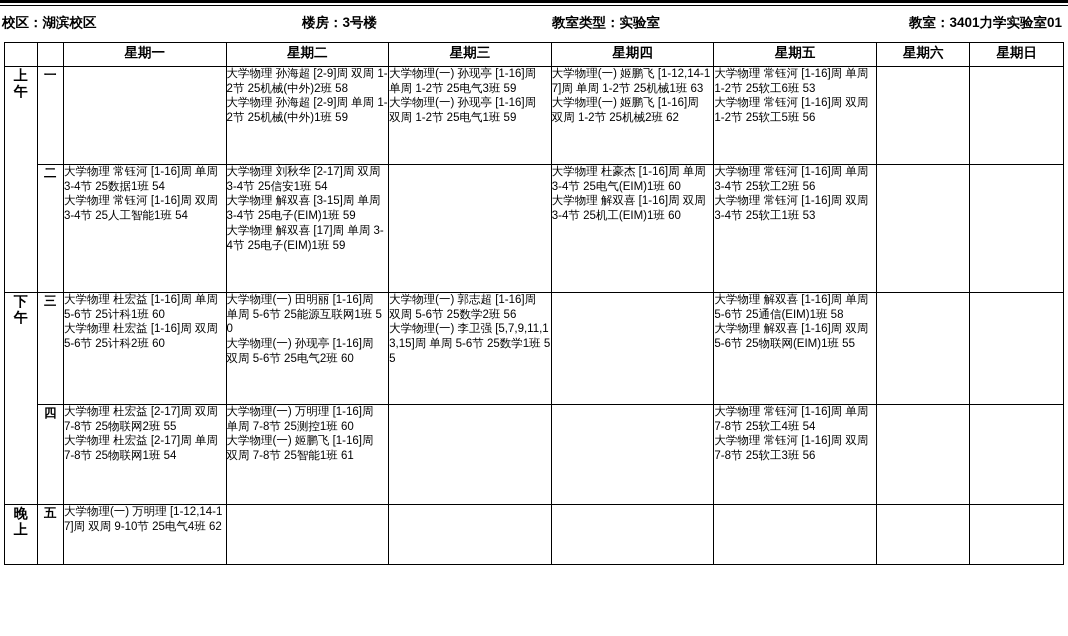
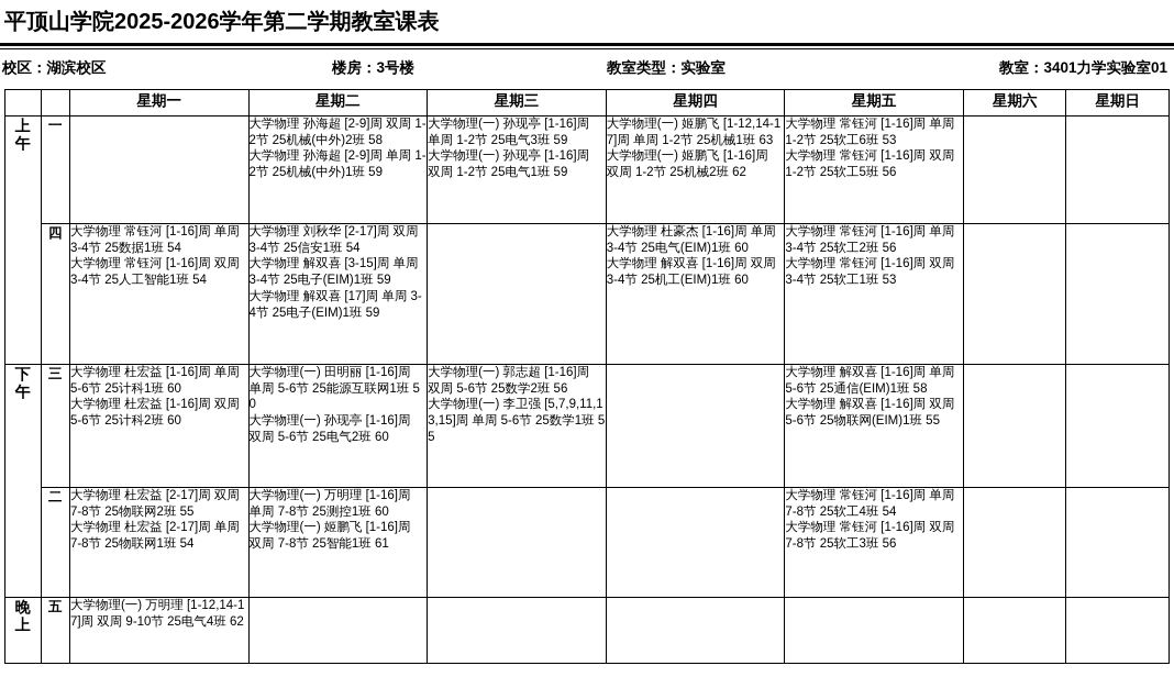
+ 平顶山学院2025-2026学年第二学期教室课表
  校区：湖滨校区
  楼房：3号楼
  教室类型：实验室
  教室：3401力学实验室01
  		星期一	星期二	星期三	星期四	星期五	星期六	星期日
  上午	一		大学物理 孙海超 [2-9]周 双周 1-2节 25机械(中外)2班 58大学物理 孙海超 [2-9]周 单周 1-2节 25机械(中外)1班 59	大学物理(一) 孙现亭 [1-16]周 单周 1-2节 25电气3班 59大学物理(一) 孙现亭 [1-16]周 双周 1-2节 25电气1班 59	大学物理(一) 姬鹏飞 [1-12,14-17]周 单周 1-2节 25机械1班 63大学物理(一) 姬鹏飞 [1-16]周 双周 1-2节 25机械2班 62	大学物理 常钰河 [1-16]周 单周 1-2节 25软工6班 53大学物理 常钰河 [1-16]周 双周 1-2节 25软工5班 56
- 二	大学物理 常钰河 [1-16]周 单周 3-4节 25数据1班 54大学物理 常钰河 [1-16]周 双周 3-4节 25人工智能1班 54	大学物理 刘秋华 [2-17]周 双周 3-4节 25信安1班 54大学物理 解双喜 [3-15]周 单周 3-4节 25电子(EIM)1班 59大学物理 解双喜 [17]周 单周 3-4节 25电子(EIM)1班 59		大学物理 杜豪杰 [1-16]周 单周 3-4节 25电气(EIM)1班 60大学物理 解双喜 [1-16]周 双周 3-4节 25机工(EIM)1班 60	大学物理 常钰河 [1-16]周 单周 3-4节 25软工2班 56大学物理 常钰河 [1-16]周 双周 3-4节 25软工1班 53
+ 四	大学物理 常钰河 [1-16]周 单周 3-4节 25数据1班 54大学物理 常钰河 [1-16]周 双周 3-4节 25人工智能1班 54	大学物理 刘秋华 [2-17]周 双周 3-4节 25信安1班 54大学物理 解双喜 [3-15]周 单周 3-4节 25电子(EIM)1班 59大学物理 解双喜 [17]周 单周 3-4节 25电子(EIM)1班 59		大学物理 杜豪杰 [1-16]周 单周 3-4节 25电气(EIM)1班 60大学物理 解双喜 [1-16]周 双周 3-4节 25机工(EIM)1班 60	大学物理 常钰河 [1-16]周 单周 3-4节 25软工2班 56大学物理 常钰河 [1-16]周 双周 3-4节 25软工1班 53
  下午	三	大学物理 杜宏益 [1-16]周 单周 5-6节 25计科1班 60大学物理 杜宏益 [1-16]周 双周 5-6节 25计科2班 60	大学物理(一) 田明丽 [1-16]周 单周 5-6节 25能源互联网1班 50大学物理(一) 孙现亭 [1-16]周 双周 5-6节 25电气2班 60	大学物理(一) 郭志超 [1-16]周 双周 5-6节 25数学2班 56大学物理(一) 李卫强 [5,7,9,11,13,15]周 单周 5-6节 25数学1班 55		大学物理 解双喜 [1-16]周 单周 5-6节 25通信(EIM)1班 58大学物理 解双喜 [1-16]周 双周 5-6节 25物联网(EIM)1班 55
- 四	大学物理 杜宏益 [2-17]周 双周 7-8节 25物联网2班 55大学物理 杜宏益 [2-17]周 单周 7-8节 25物联网1班 54	大学物理(一) 万明理 [1-16]周 单周 7-8节 25测控1班 60大学物理(一) 姬鹏飞 [1-16]周 双周 7-8节 25智能1班 61			大学物理 常钰河 [1-16]周 单周 7-8节 25软工4班 54大学物理 常钰河 [1-16]周 双周 7-8节 25软工3班 56
+ 二	大学物理 杜宏益 [2-17]周 双周 7-8节 25物联网2班 55大学物理 杜宏益 [2-17]周 单周 7-8节 25物联网1班 54	大学物理(一) 万明理 [1-16]周 单周 7-8节 25测控1班 60大学物理(一) 姬鹏飞 [1-16]周 双周 7-8节 25智能1班 61			大学物理 常钰河 [1-16]周 单周 7-8节 25软工4班 54大学物理 常钰河 [1-16]周 双周 7-8节 25软工3班 56
  晚上	五	大学物理(一) 万明理 [1-12,14-17]周 双周 9-10节 25电气4班 62
